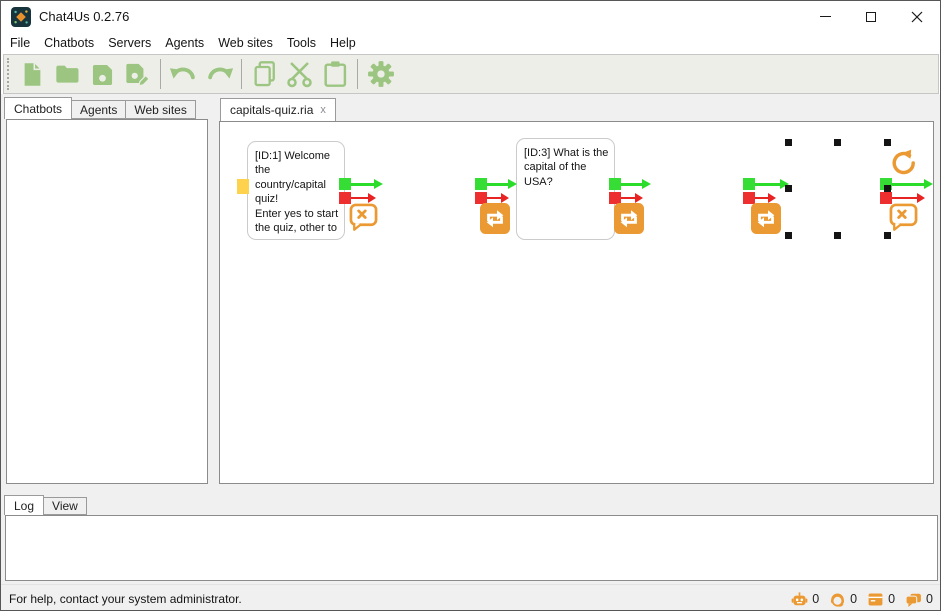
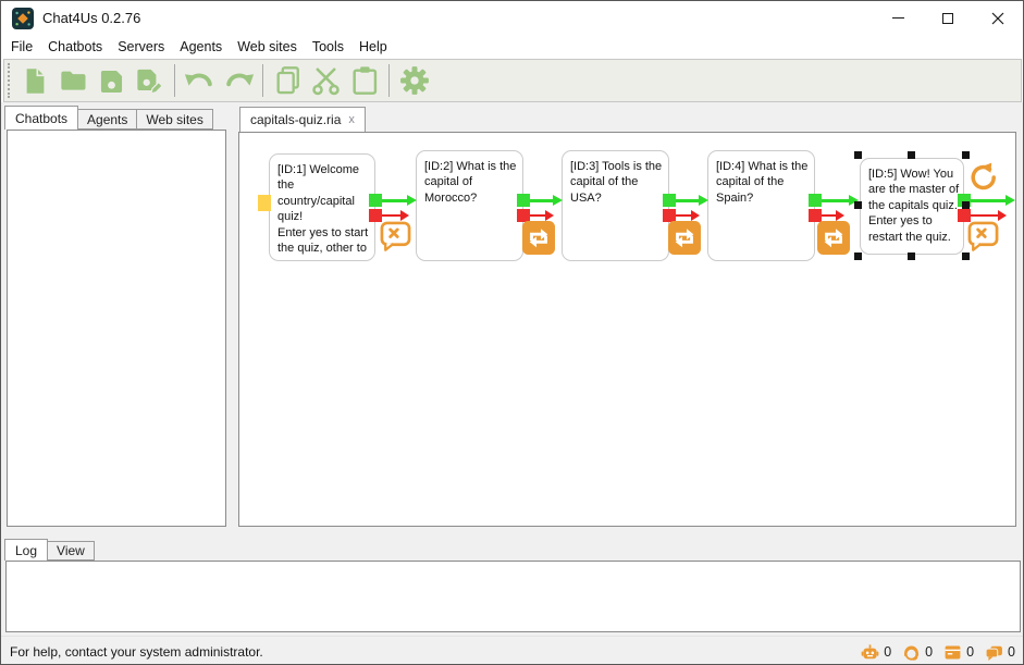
  Chat4Us 0.2.76
  File
  Chatbots
  Servers
  Agents
  Web sites
  Tools
  Help
  Chatbots
  Agents
  Web sites
  capitals-quiz.ria
  x
  [ID:1] Welcome the country/capital quiz!
  Enter yes to start the quiz, other to
+ [ID:2] What is the capital of Morocco?
- [ID:3] What is the capital of the USA?
+ [ID:3] Tools is the capital of the USA?
+ [ID:4] What is the capital of the Spain?
+ [ID:5] Wow! You are the master of the capitals quiz.
+ Enter yes to restart the quiz.
  Log
  View
  For help, contact your system administrator.
  0
  0
  0
  0
